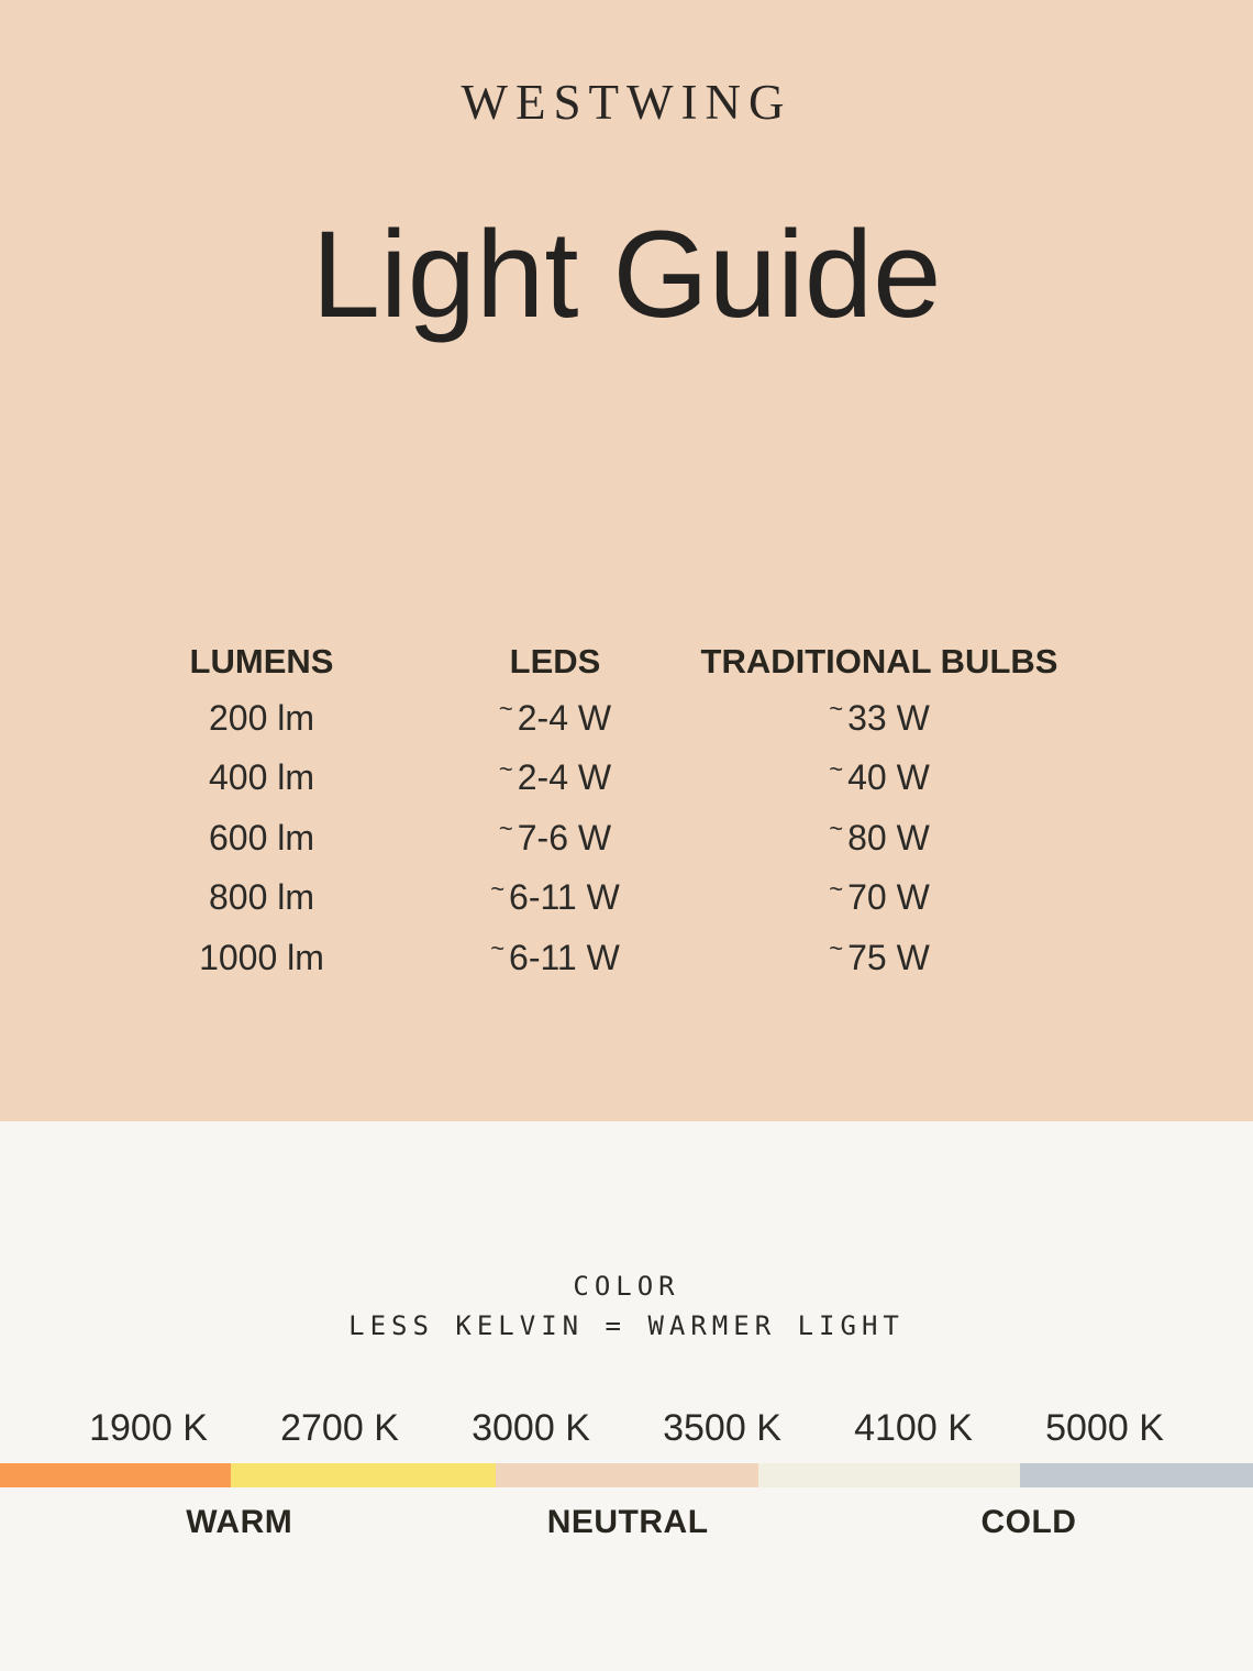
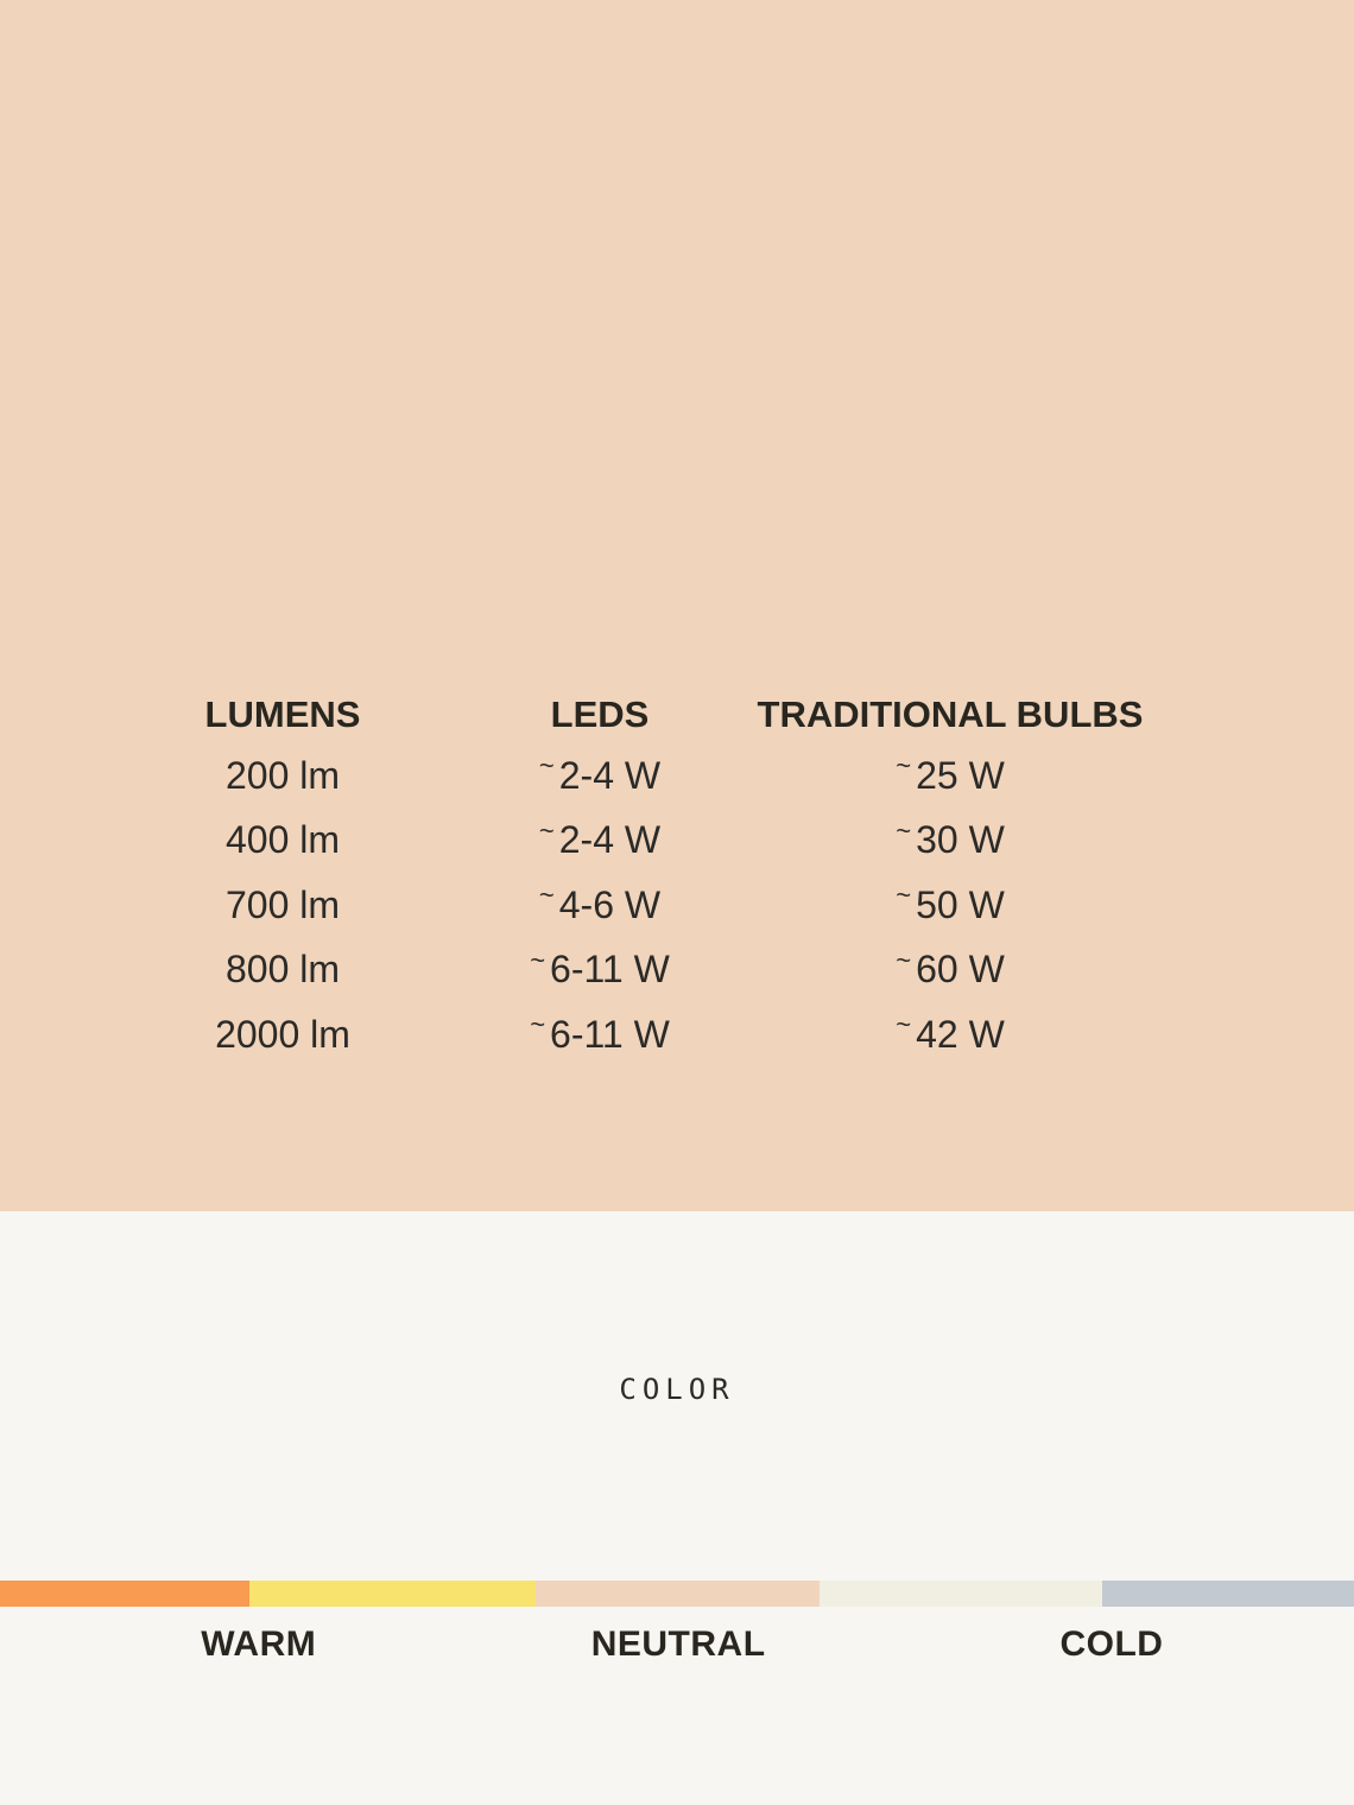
- WESTWING
- Light Guide
  LUMENS
  LEDS
  TRADITIONAL BULBS
  200 lm
  ~
  2-4 W
  ~
- 33 W
+ 25 W
  400 lm
  ~
  2-4 W
  ~
- 40 W
+ 30 W
- 600 lm
+ 700 lm
  ~
- 7-6 W
+ 4-6 W
  ~
- 80 W
+ 50 W
  800 lm
  ~
  6-11 W
  ~
- 70 W
+ 60 W
- 1000 lm
+ 2000 lm
  ~
  6-11 W
  ~
- 75 W
+ 42 W
  COLOR
- LESS KELVIN = WARMER LIGHT
- 1900 K
- 2700 K
- 3000 K
- 3500 K
- 4100 K
- 5000 K
  WARM
  NEUTRAL
  COLD
